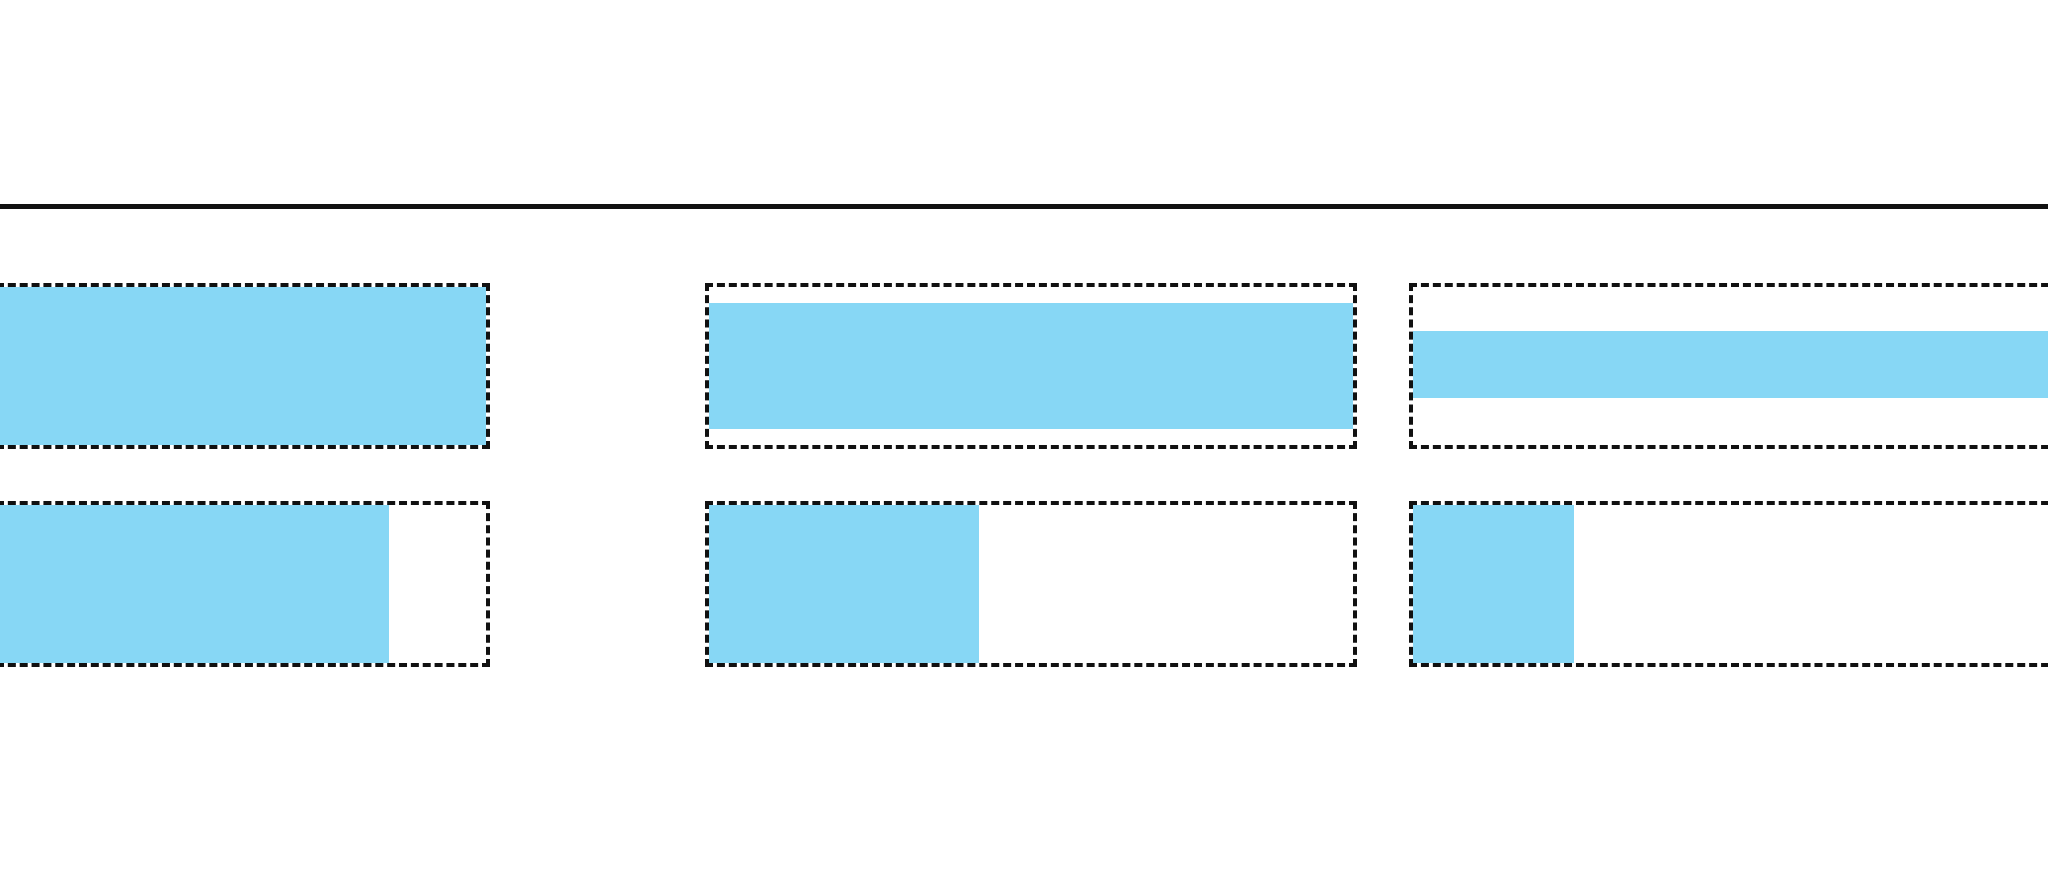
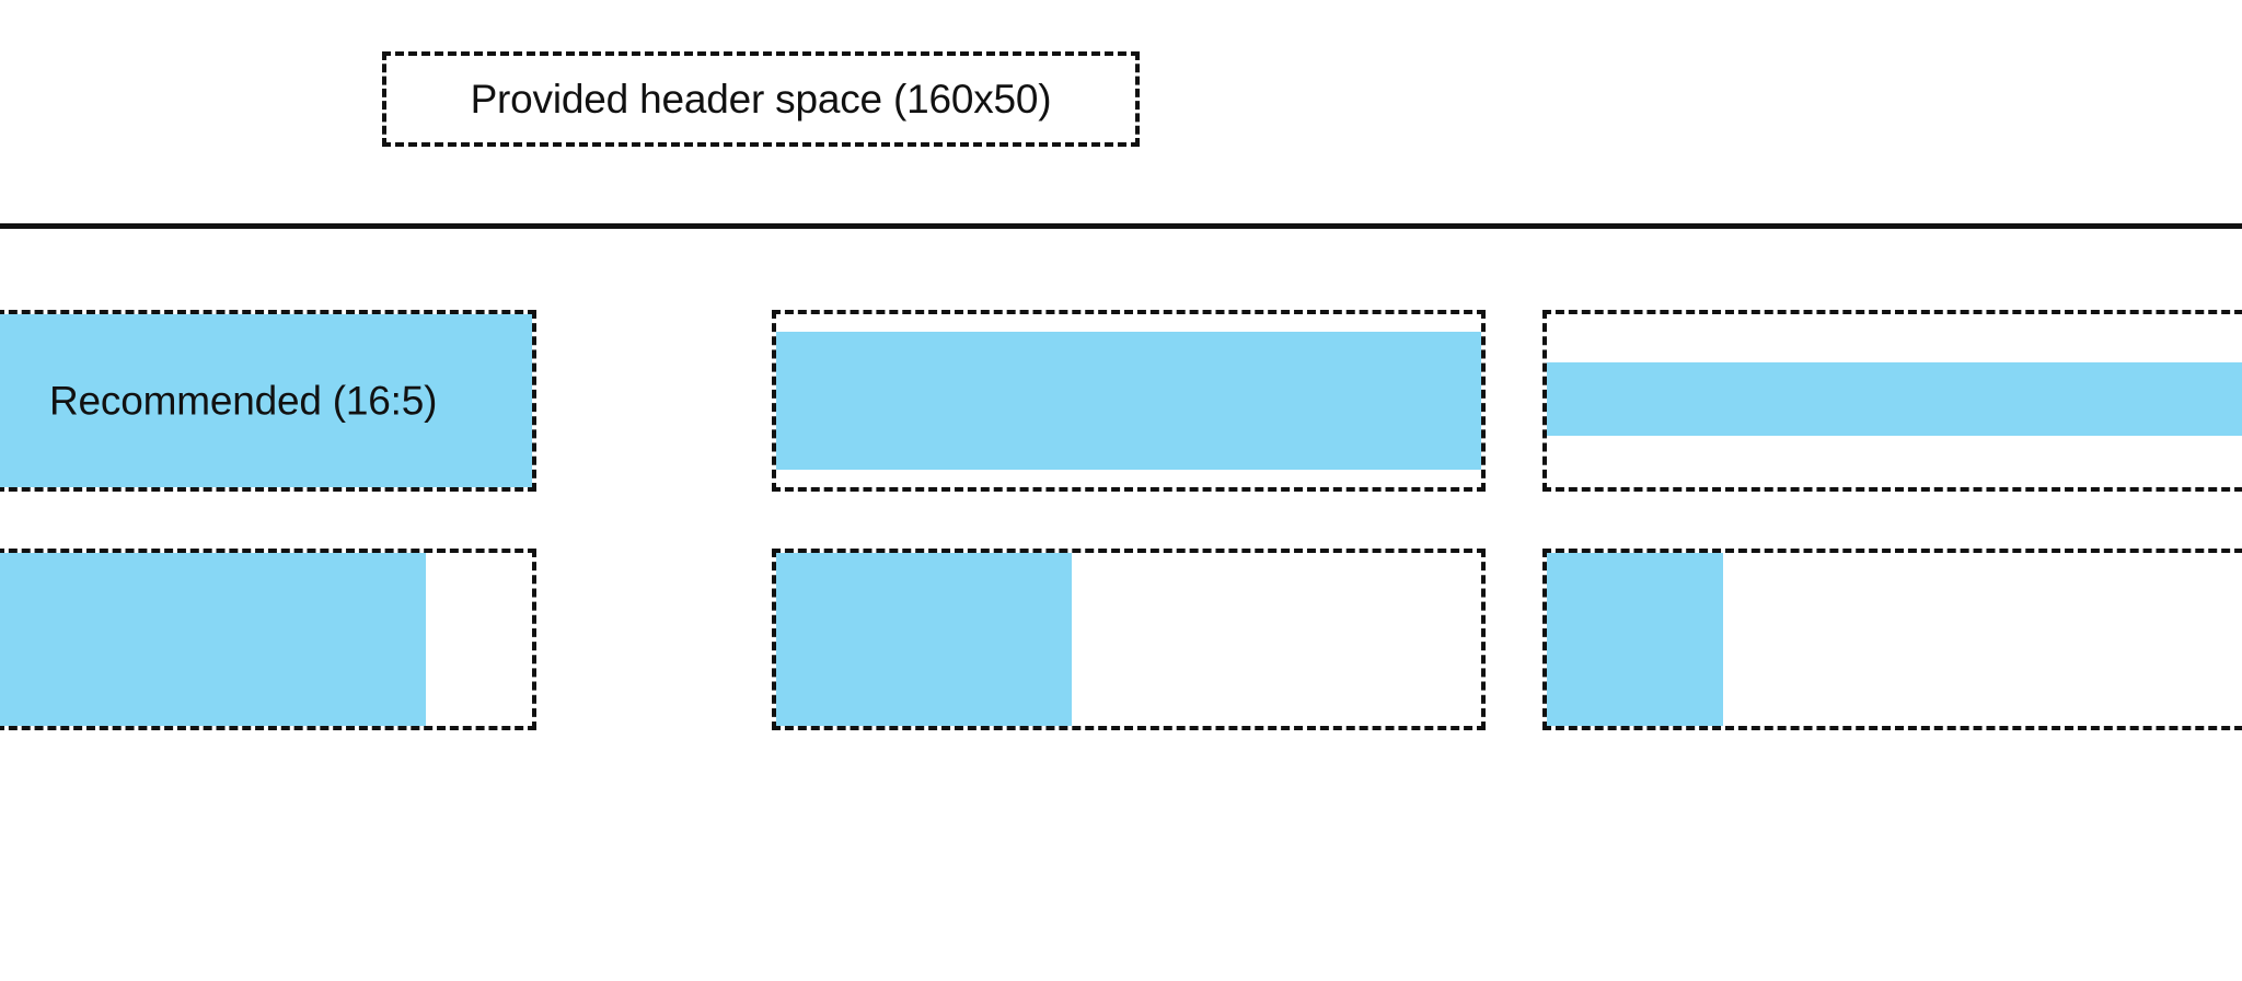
+ Provided header space (160x50)
+ Recommended (16:5)
